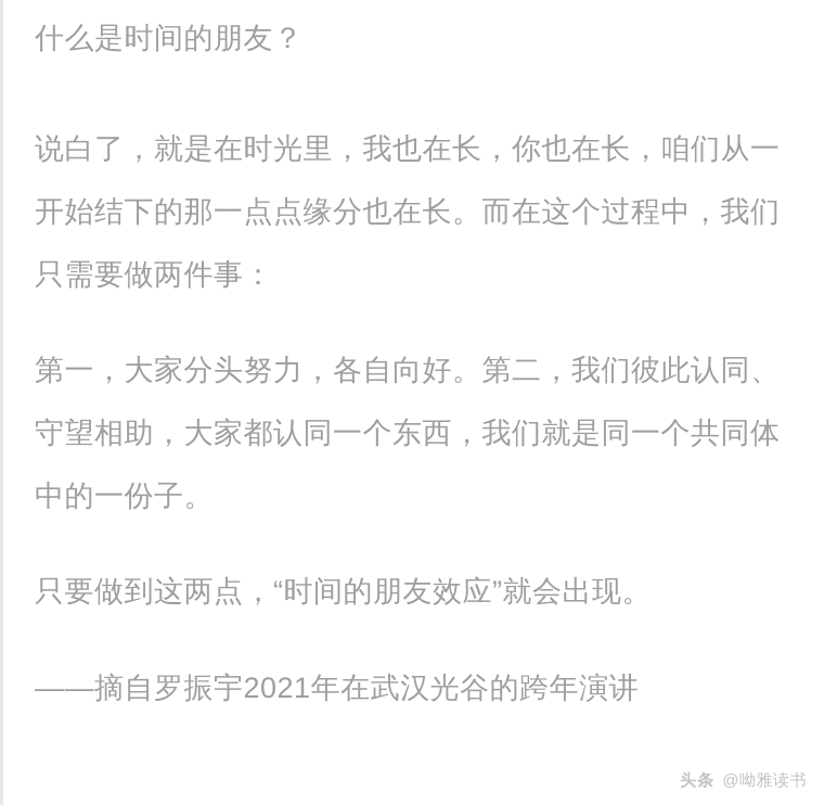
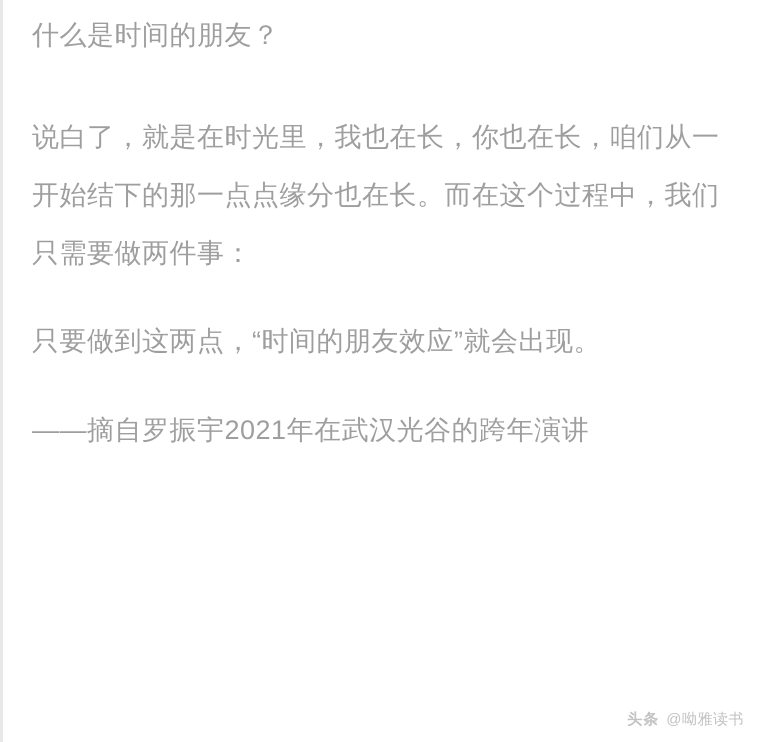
  什么是时间的朋友？
  说白了，就是在时光里，我也在长，你也在长，咱们从一开始结下的那一点点缘分也在长。而在这个过程中，我们只需要做两件事：
- 第一，大家分头努力，各自向好。第二，我们彼此认同、守望相助，大家都认同一个东西，我们就是同一个共同体中的一份子。
  只要做到这两点，“时间的朋友效应”就会出现。
  ——摘自罗振宇2021年在武汉光谷的跨年演讲
  头条
  @呦雅读书
